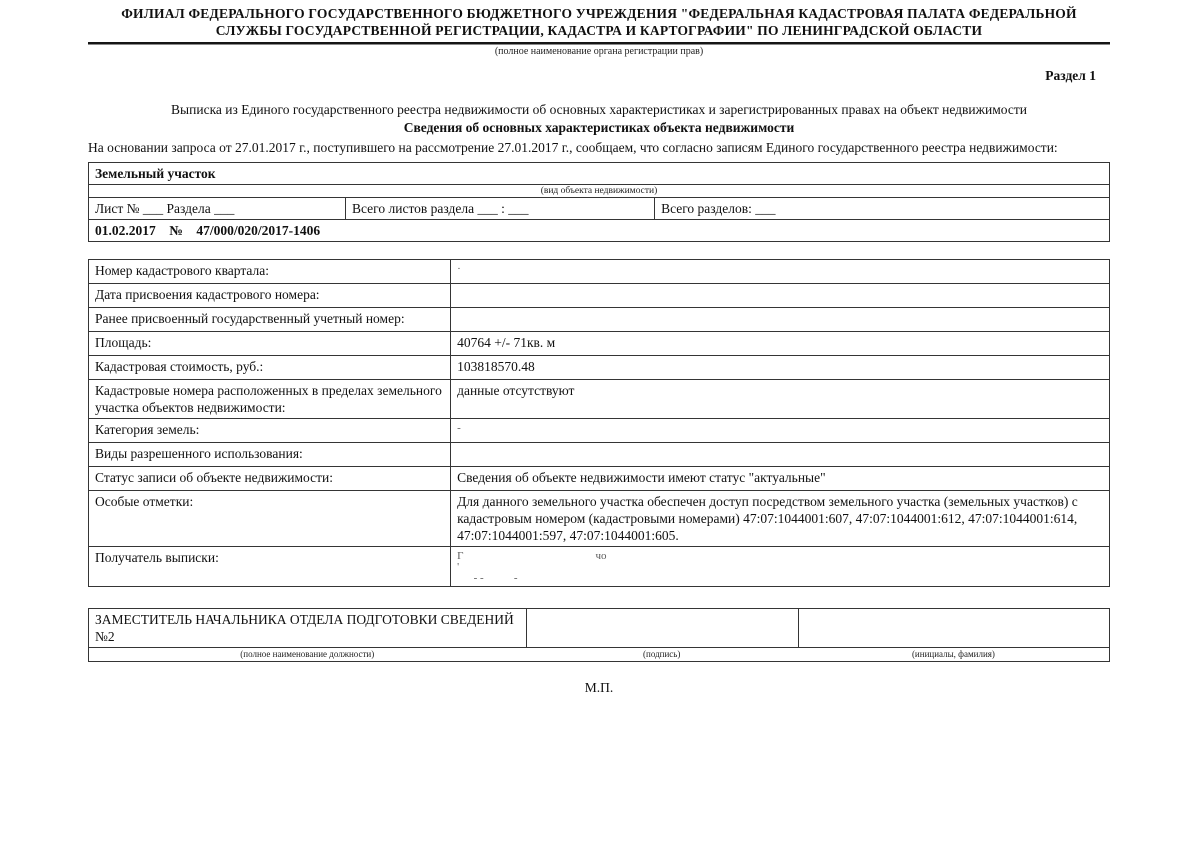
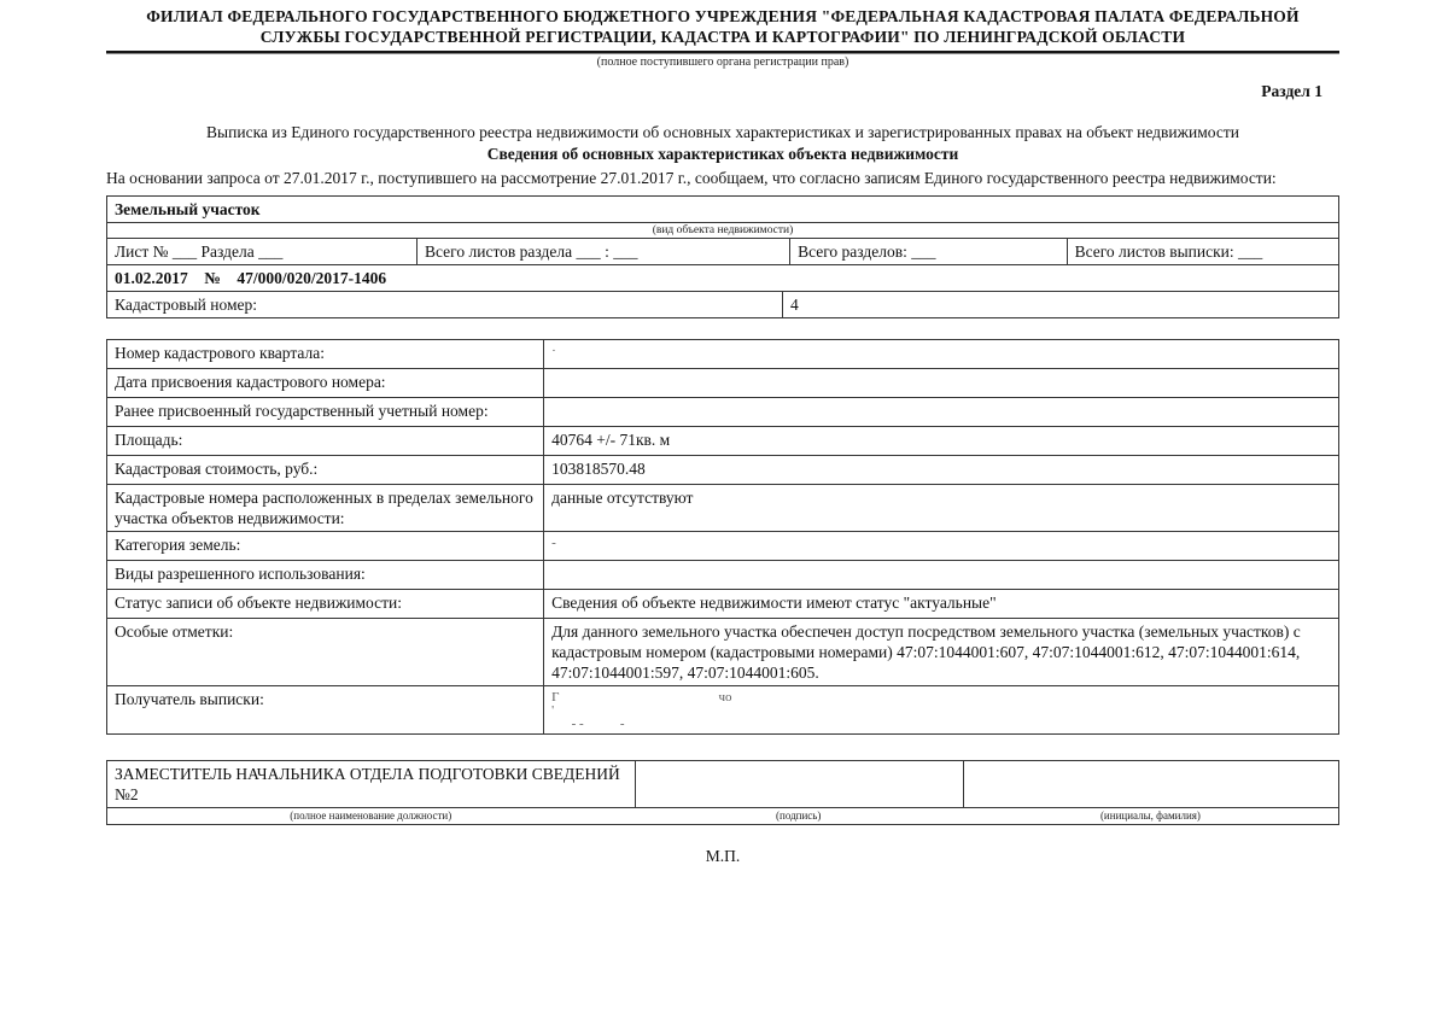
  ФИЛИАЛ ФЕДЕРАЛЬНОГО ГОСУДАРСТВЕННОГО БЮДЖЕТНОГО УЧРЕЖДЕНИЯ "ФЕДЕРАЛЬНАЯ КАДАСТРОВАЯ ПАЛАТА ФЕДЕРАЛЬНОЙ СЛУЖБЫ ГОСУДАРСТВЕННОЙ РЕГИСТРАЦИИ, КАДАСТРА И КАРТОГРАФИИ" ПО ЛЕНИНГРАДСКОЙ ОБЛАСТИ
- (полное наименование органа регистрации прав)
+ (полное поступившего органа регистрации прав)
  Раздел 1
  Выписка из Единого государственного реестра недвижимости об основных характеристиках и зарегистрированных правах на объект недвижимости
  Сведения об основных характеристиках объекта недвижимости
  На основании запроса от 27.01.2017 г., поступившего на рассмотрение 27.01.2017 г., сообщаем, что согласно записям Единого государственного реестра недвижимости:
  Земельный участок
  (вид объекта недвижимости)
  Лист № ___ Раздела ___
  Всего листов раздела ___ : ___
  Всего разделов: ___
+ Всего листов выписки: ___
  01.02.2017 № 47/000/020/2017-1406
+ Кадастровый номер:
+ 4
  Номер кадастрового квартала:
  ·
  Дата присвоения кадастрового номера:
  Ранее присвоенный государственный учетный номер:
  Площадь:
  40764 +/- 71кв. м
  Кадастровая стоимость, руб.:
  103818570.48
  Кадастровые номера расположенных в пределах земельного участка объектов недвижимости:
  данные отсутствуют
  Категория земель:
  -
  Виды разрешенного использования:
  Статус записи об объекте недвижимости:
  Сведения об объекте недвижимости имеют статус "актуальные"
  Особые отметки:
  Для данного земельного участка обеспечен доступ посредством земельного участка (земельных участков) с кадастровым номером (кадастровыми номерами) 47:07:1044001:607, 47:07:1044001:612, 47:07:1044001:614, 47:07:1044001:597, 47:07:1044001:605.
  Получатель выписки:
  Г чо
  '
  - - -
  ЗАМЕСТИТЕЛЬ НАЧАЛЬНИКА ОТДЕЛА ПОДГОТОВКИ СВЕДЕНИЙ №2
  (полное наименование должности)
  (подпись)
  (инициалы, фамилия)
  М.П.
